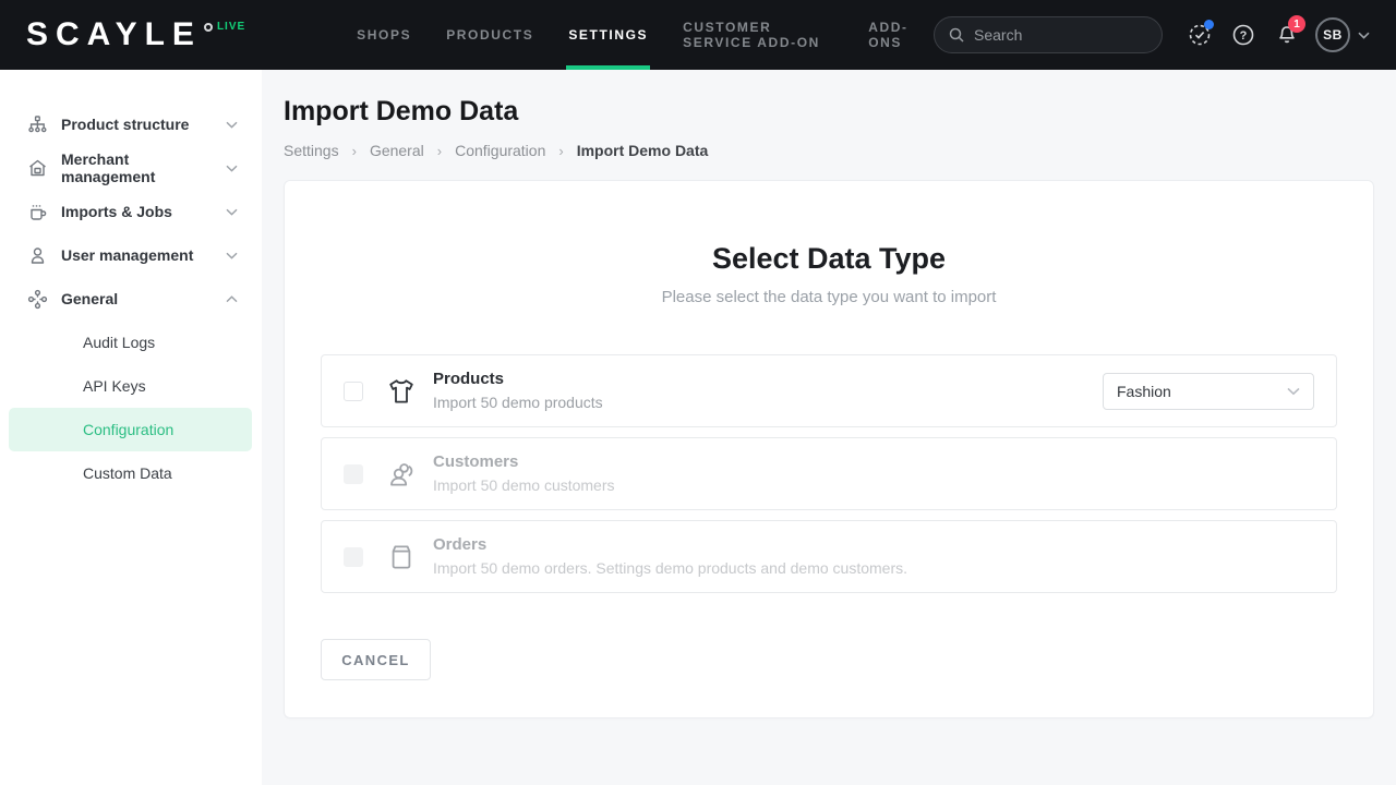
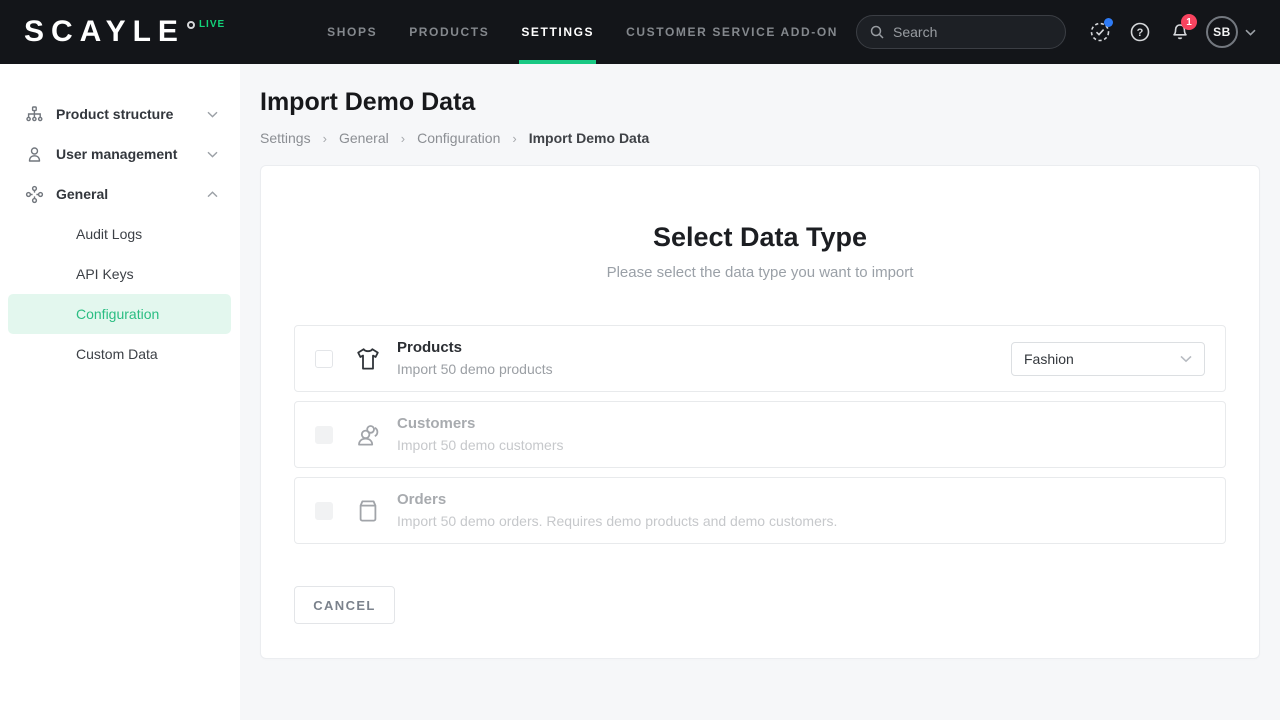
  SCAYLE
  LIVE
  SHOPS
  PRODUCTS
  SETTINGS
  CUSTOMER SERVICE ADD-ON
- ADD-ONS
  Search
  ?
  1
  SB
  Product structure
- Merchant management
- Imports & Jobs
  User management
  General
  Audit Logs
  API Keys
  Configuration
  Custom Data
  Import Demo Data
  Settings
  ›
  General
  ›
  Configuration
  ›
  Import Demo Data
  Select Data Type
  Please select the data type you want to import
  Products
  Import 50 demo products
  Fashion
  Customers
  Import 50 demo customers
  Orders
- Import 50 demo orders. Settings demo products and demo customers.
+ Import 50 demo orders. Requires demo products and demo customers.
  CANCEL
